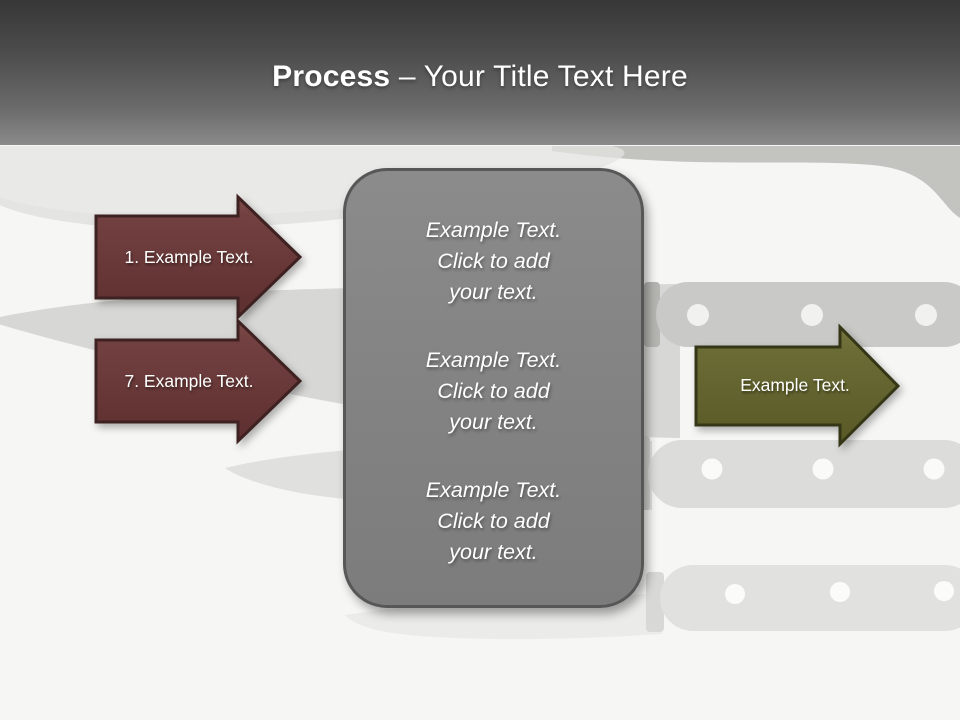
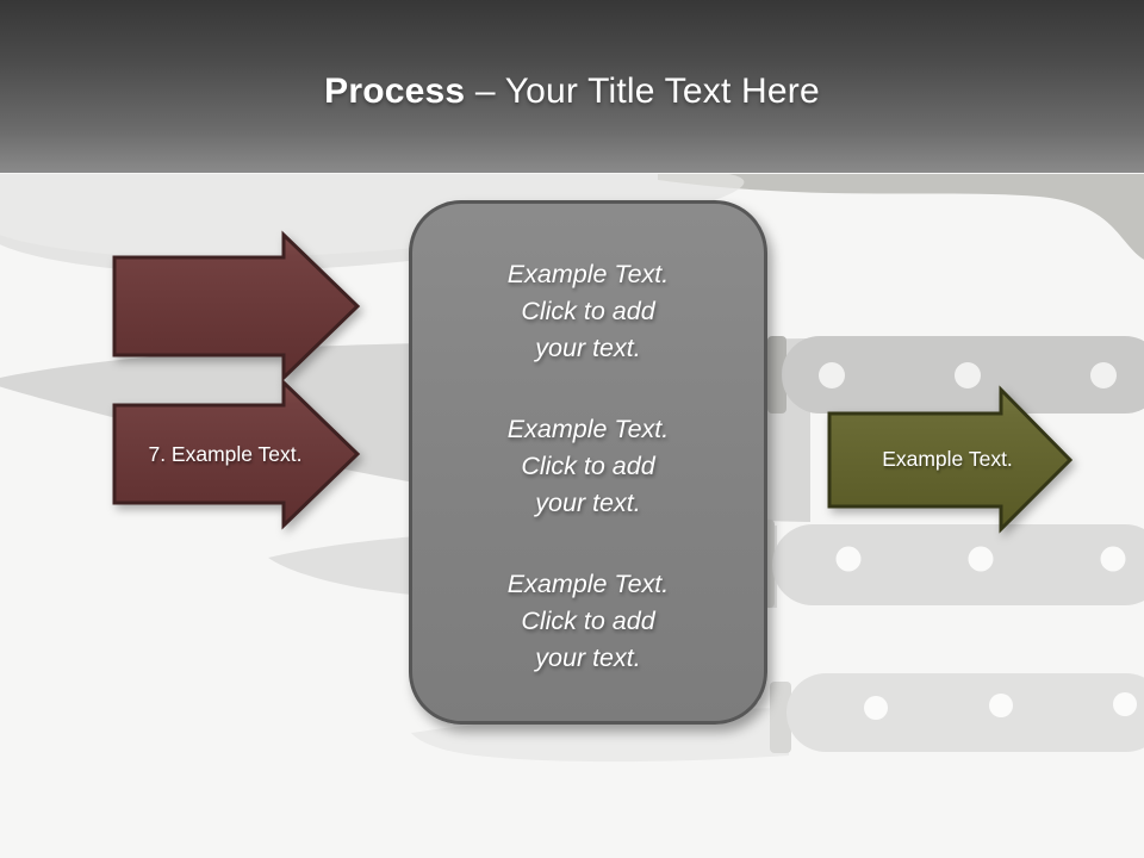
  Process – Your Title Text Here
- 1. Example Text.
  7. Example Text.
  Example Text.
  Example Text.
  Click to add
  your text.
  Example Text.
  Click to add
  your text.
  Example Text.
  Click to add
  your text.
